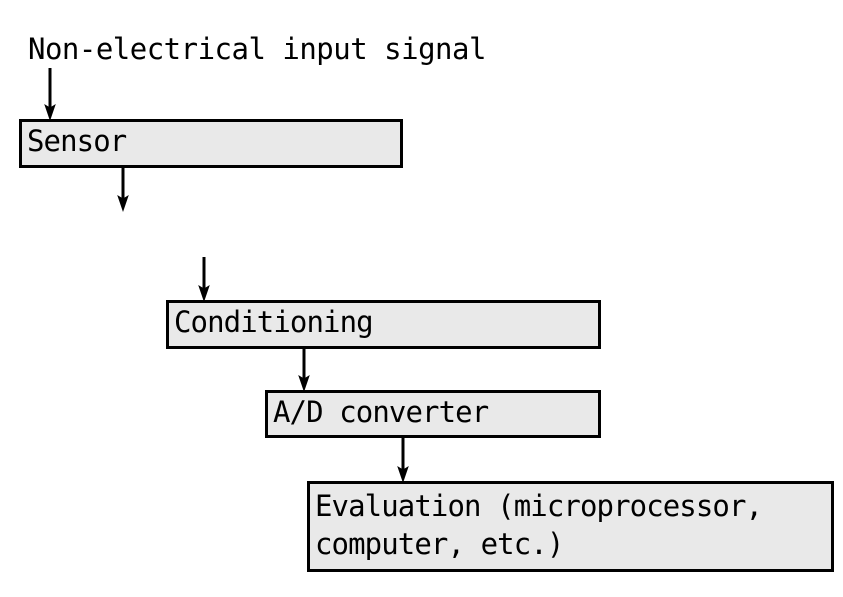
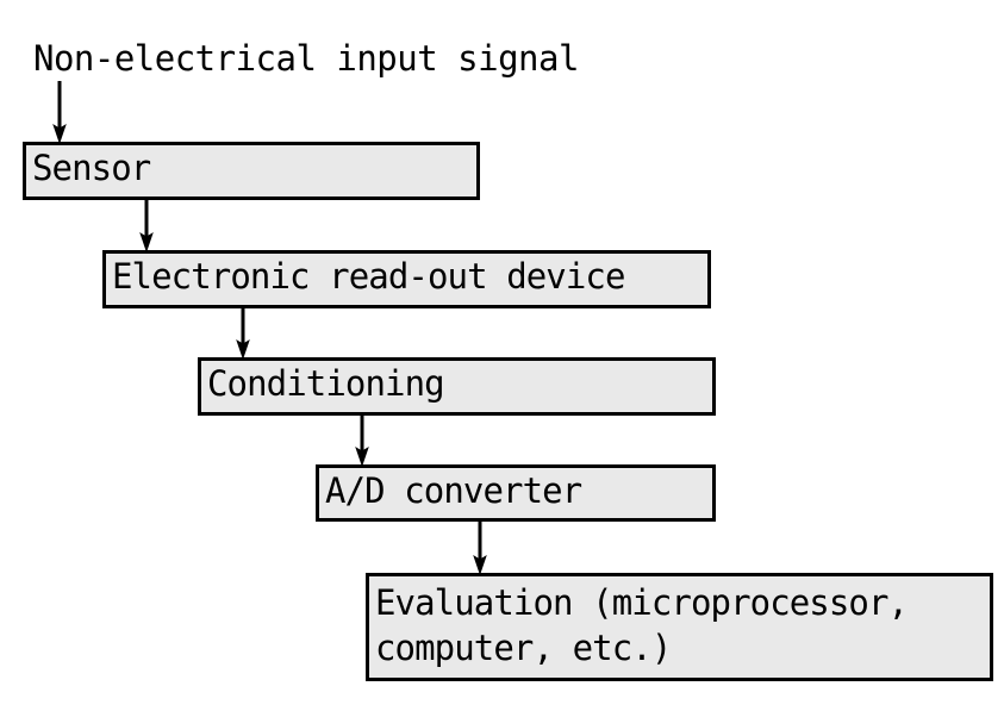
  Non-electrical input signal
  Sensor
+ Electronic read-out device
  Conditioning
  A/D converter
  Evaluation (microprocessor,
  computer, etc.)
